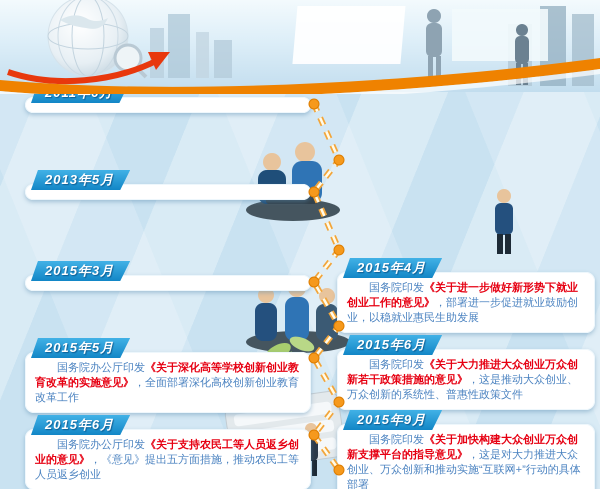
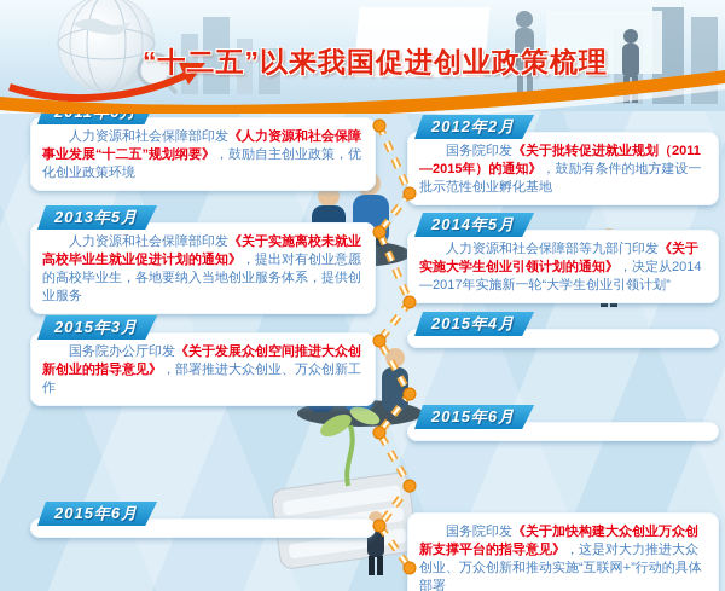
+ “十二五”以来我国促进创业政策梳理
+ 人力资源和社会保障部印发《人力资源和社会保障事业发展“十二五”规划纲要》，鼓励自主创业政策，优化创业政策环境
+ 2012年2月
+ 国务院印发《关于批转促进就业规划（2011—2015年）的通知》，鼓励有条件的地方建设一批示范性创业孵化基地
  2013年5月
+ 人力资源和社会保障部印发《关于实施离校未就业高校毕业生就业促进计划的通知》，提出对有创业意愿的高校毕业生，各地要纳入当地创业服务体系，提供创业服务
+ 2014年5月
+ 人力资源和社会保障部等九部门印发《关于实施大学生创业引领计划的通知》，决定从2014—2017年实施新一轮“大学生创业引领计划”
  2015年3月
+ 国务院办公厅印发《关于发展众创空间推进大众创新创业的指导意见》，部署推进大众创业、万众创新工作
  2015年4月
- 国务院印发《关于进一步做好新形势下就业创业工作的意见》，部署进一步促进就业鼓励创业，以稳就业惠民生助发展
- 2015年5月
- 国务院办公厅印发《关于深化高等学校创新创业教育改革的实施意见》，全面部署深化高校创新创业教育改革工作
  2015年6月
- 国务院印发《关于大力推进大众创业万众创新若干政策措施的意见》，这是推动大众创业、万众创新的系统性、普惠性政策文件
  2015年6月
- 国务院办公厅印发《关于支持农民工等人员返乡创业的意见》，《意见》提出五方面措施，推动农民工等人员返乡创业
- 2015年9月
  国务院印发《关于加快构建大众创业万众创新支撑平台的指导意见》，这是对大力推进大众创业、万众创新和推动实施“互联网+”行动的具体部署
